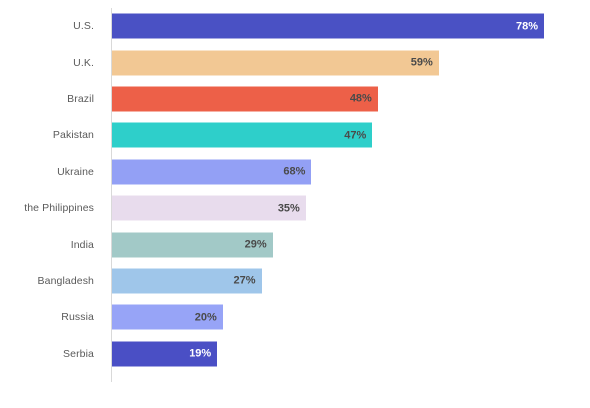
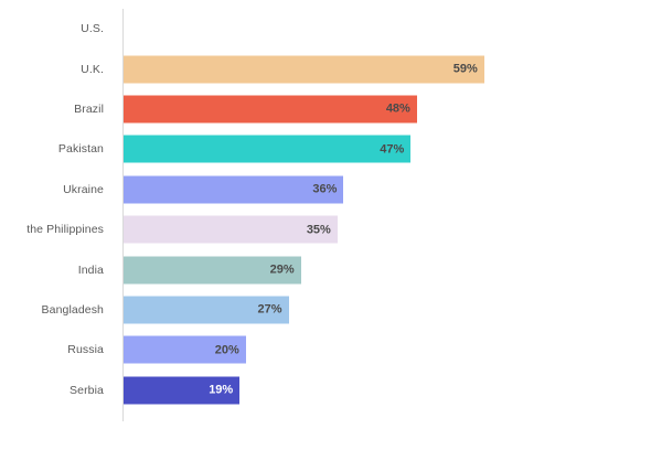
  U.S.
- 78%
  U.K.
  59%
  Brazil
  48%
  Pakistan
  47%
  Ukraine
- 68%
+ 36%
  the Philippines
  35%
  India
  29%
  Bangladesh
  27%
  Russia
  20%
  Serbia
  19%
